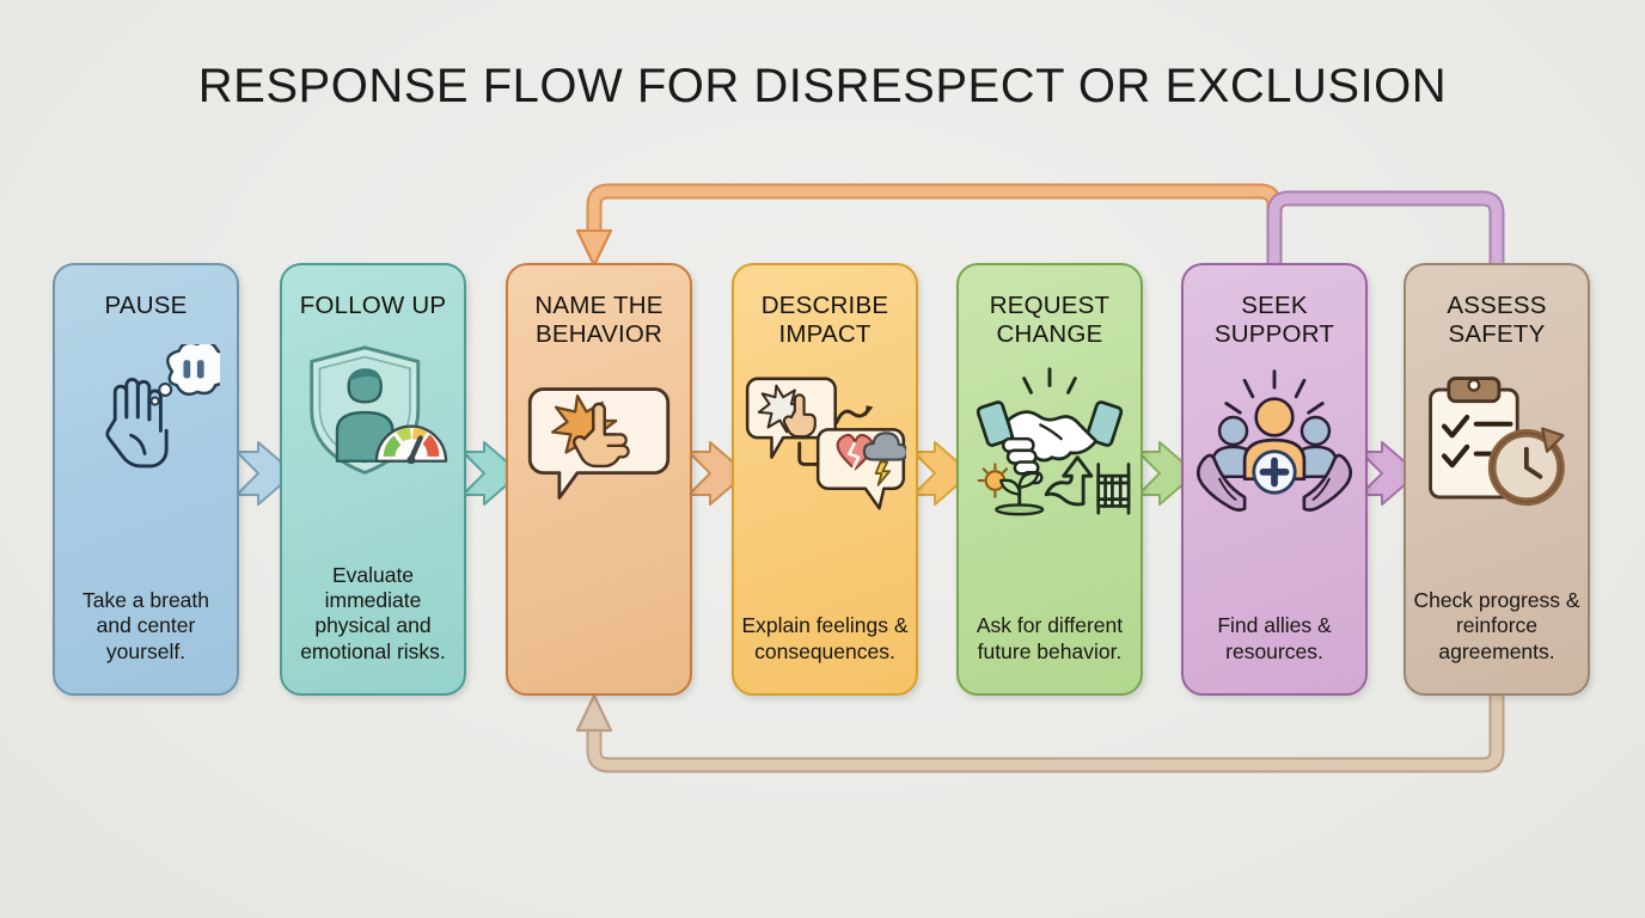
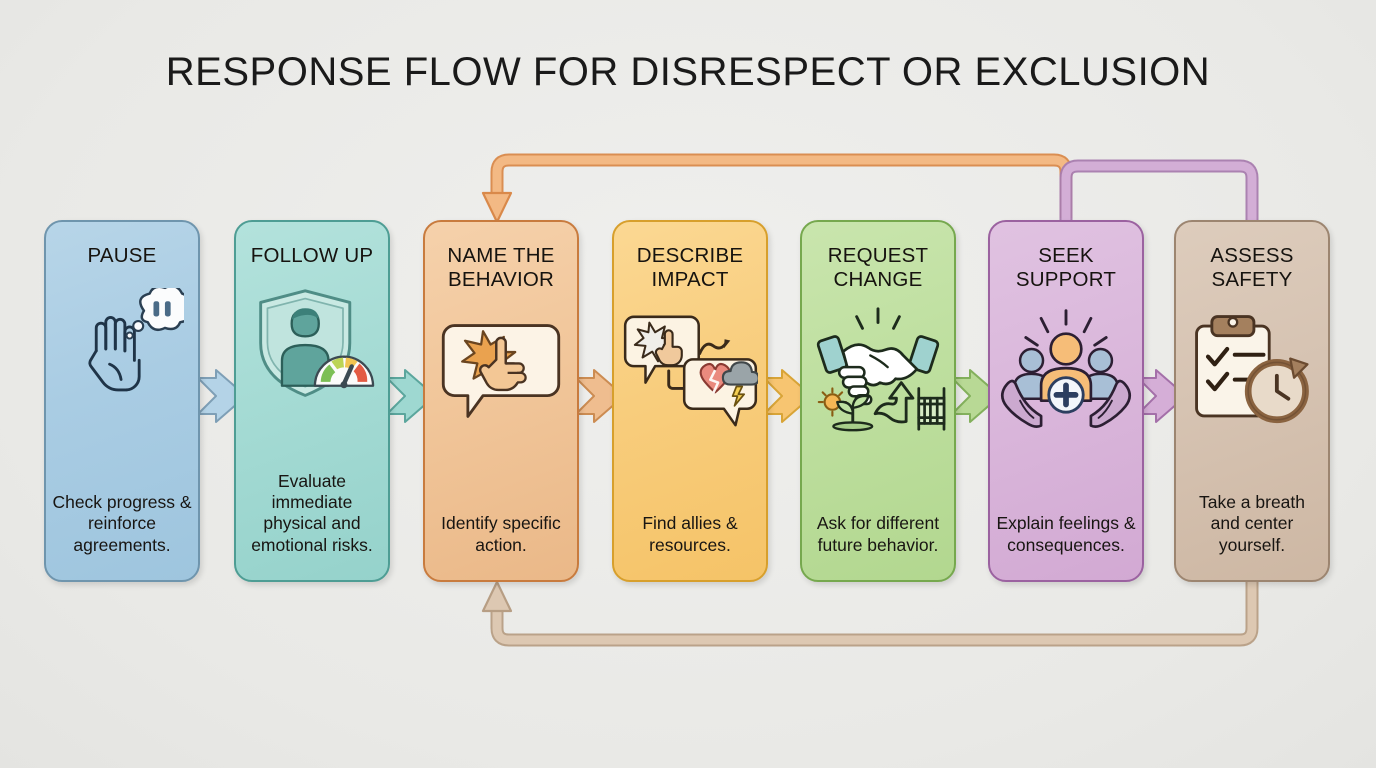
  RESPONSE FLOW FOR DISRESPECT OR EXCLUSION
  PAUSE
- Take a breath and center yourself.
+ Check progress & reinforce agreements.
  FOLLOW UP
  Evaluate immediate physical and emotional risks.
  NAME THE BEHAVIOR
+ Identify specific action.
  DESCRIBE IMPACT
- Explain feelings & consequences.
+ Find allies & resources.
  REQUEST CHANGE
  Ask for different future behavior.
  SEEK SUPPORT
- Find allies & resources.
+ Explain feelings & consequences.
  ASSESS SAFETY
- Check progress & reinforce agreements.
+ Take a breath and center yourself.
